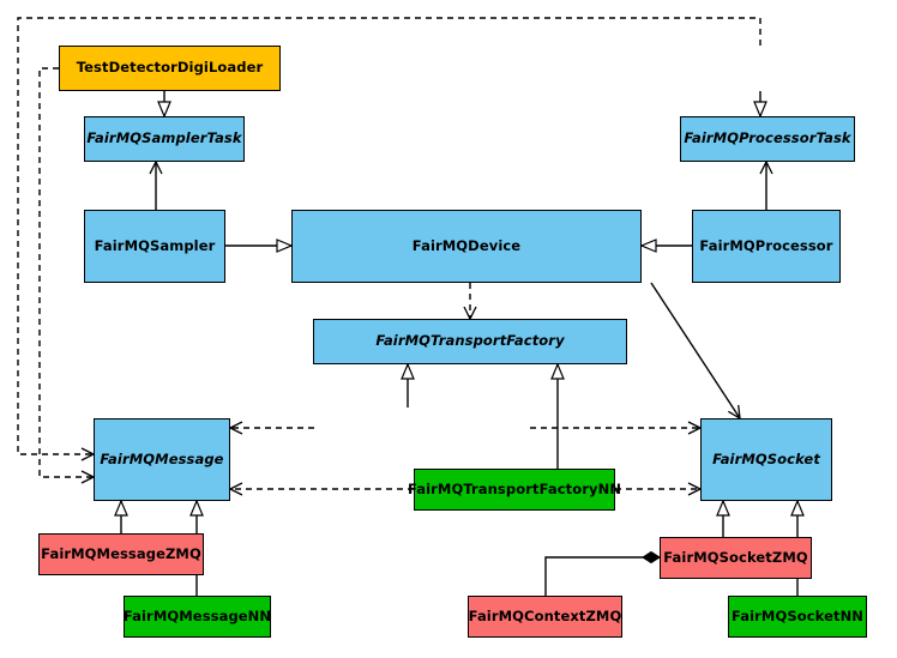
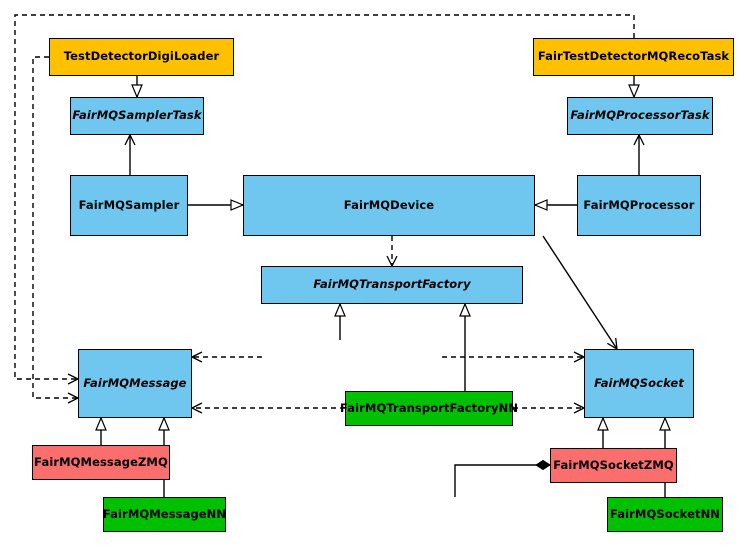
  TestDetectorDigiLoader
+ FairTestDetectorMQRecoTask
  FairMQSamplerTask
  FairMQProcessorTask
  FairMQSampler
  FairMQDevice
  FairMQProcessor
  FairMQTransportFactory
  FairMQTransportFactoryNN
  FairMQMessage
  FairMQSocket
  FairMQMessageZMQ
  FairMQMessageNN
  FairMQSocketZMQ
- FairMQContextZMQ
  FairMQSocketNN
